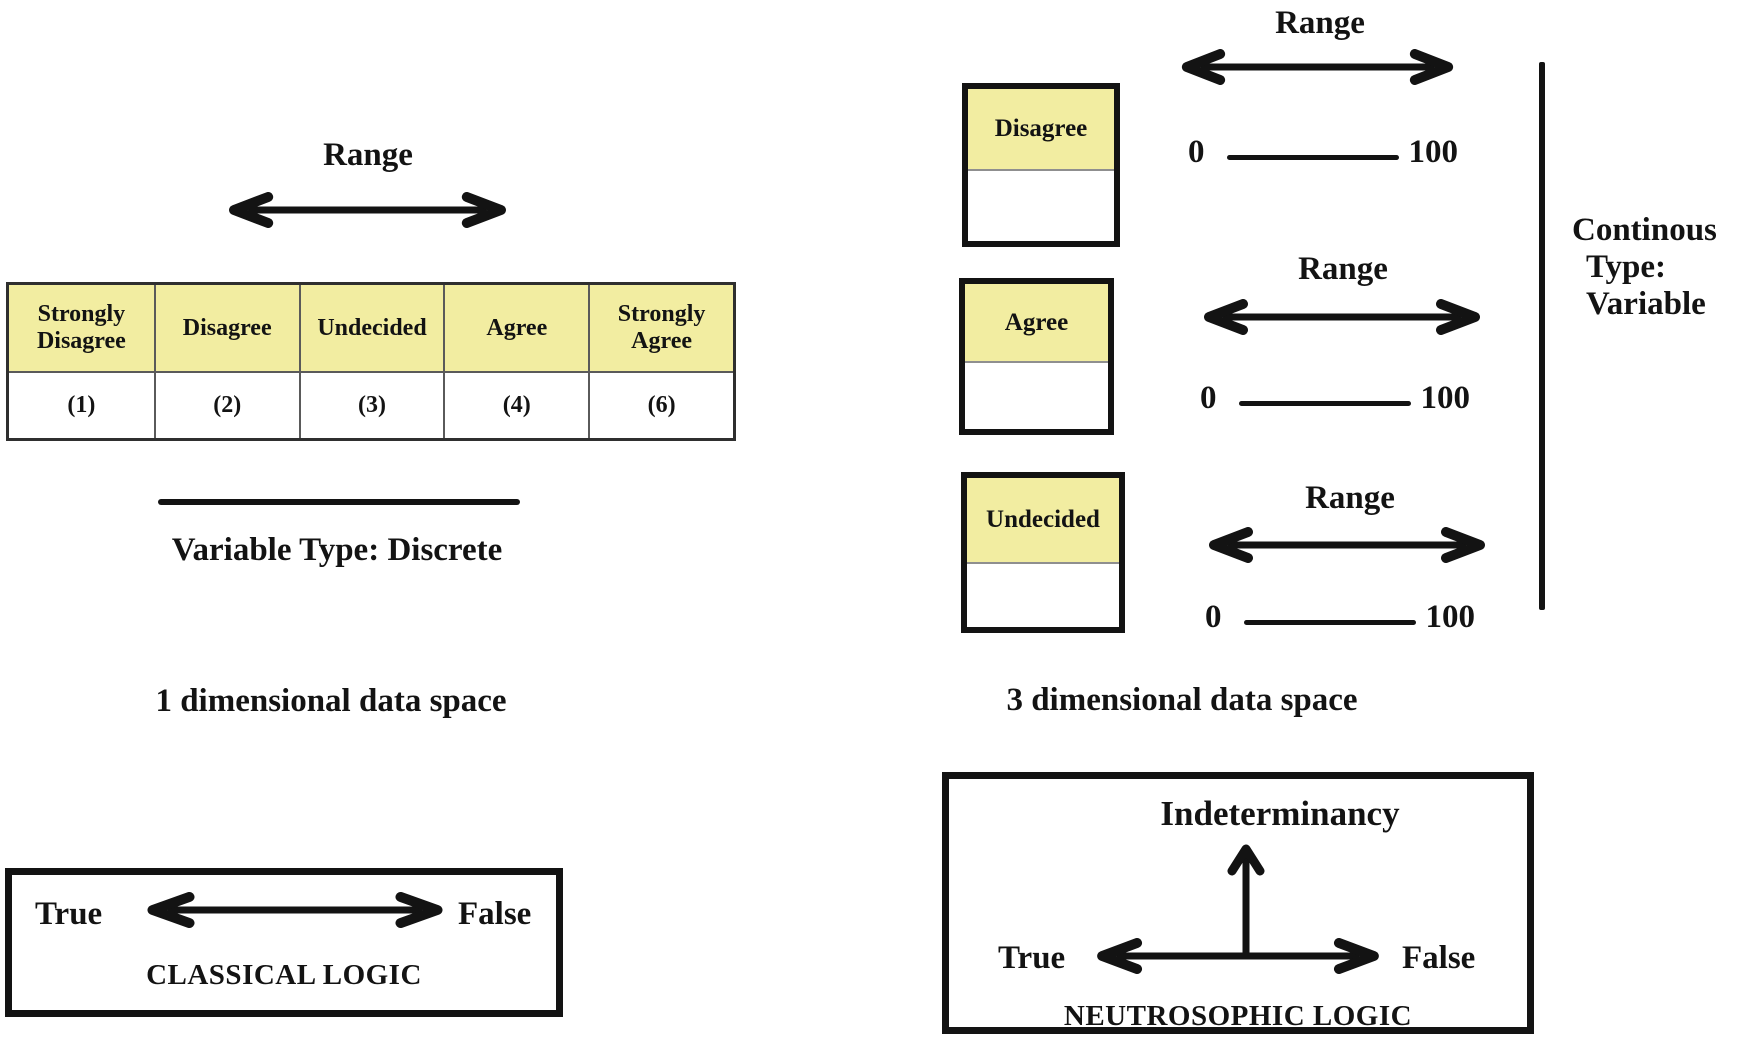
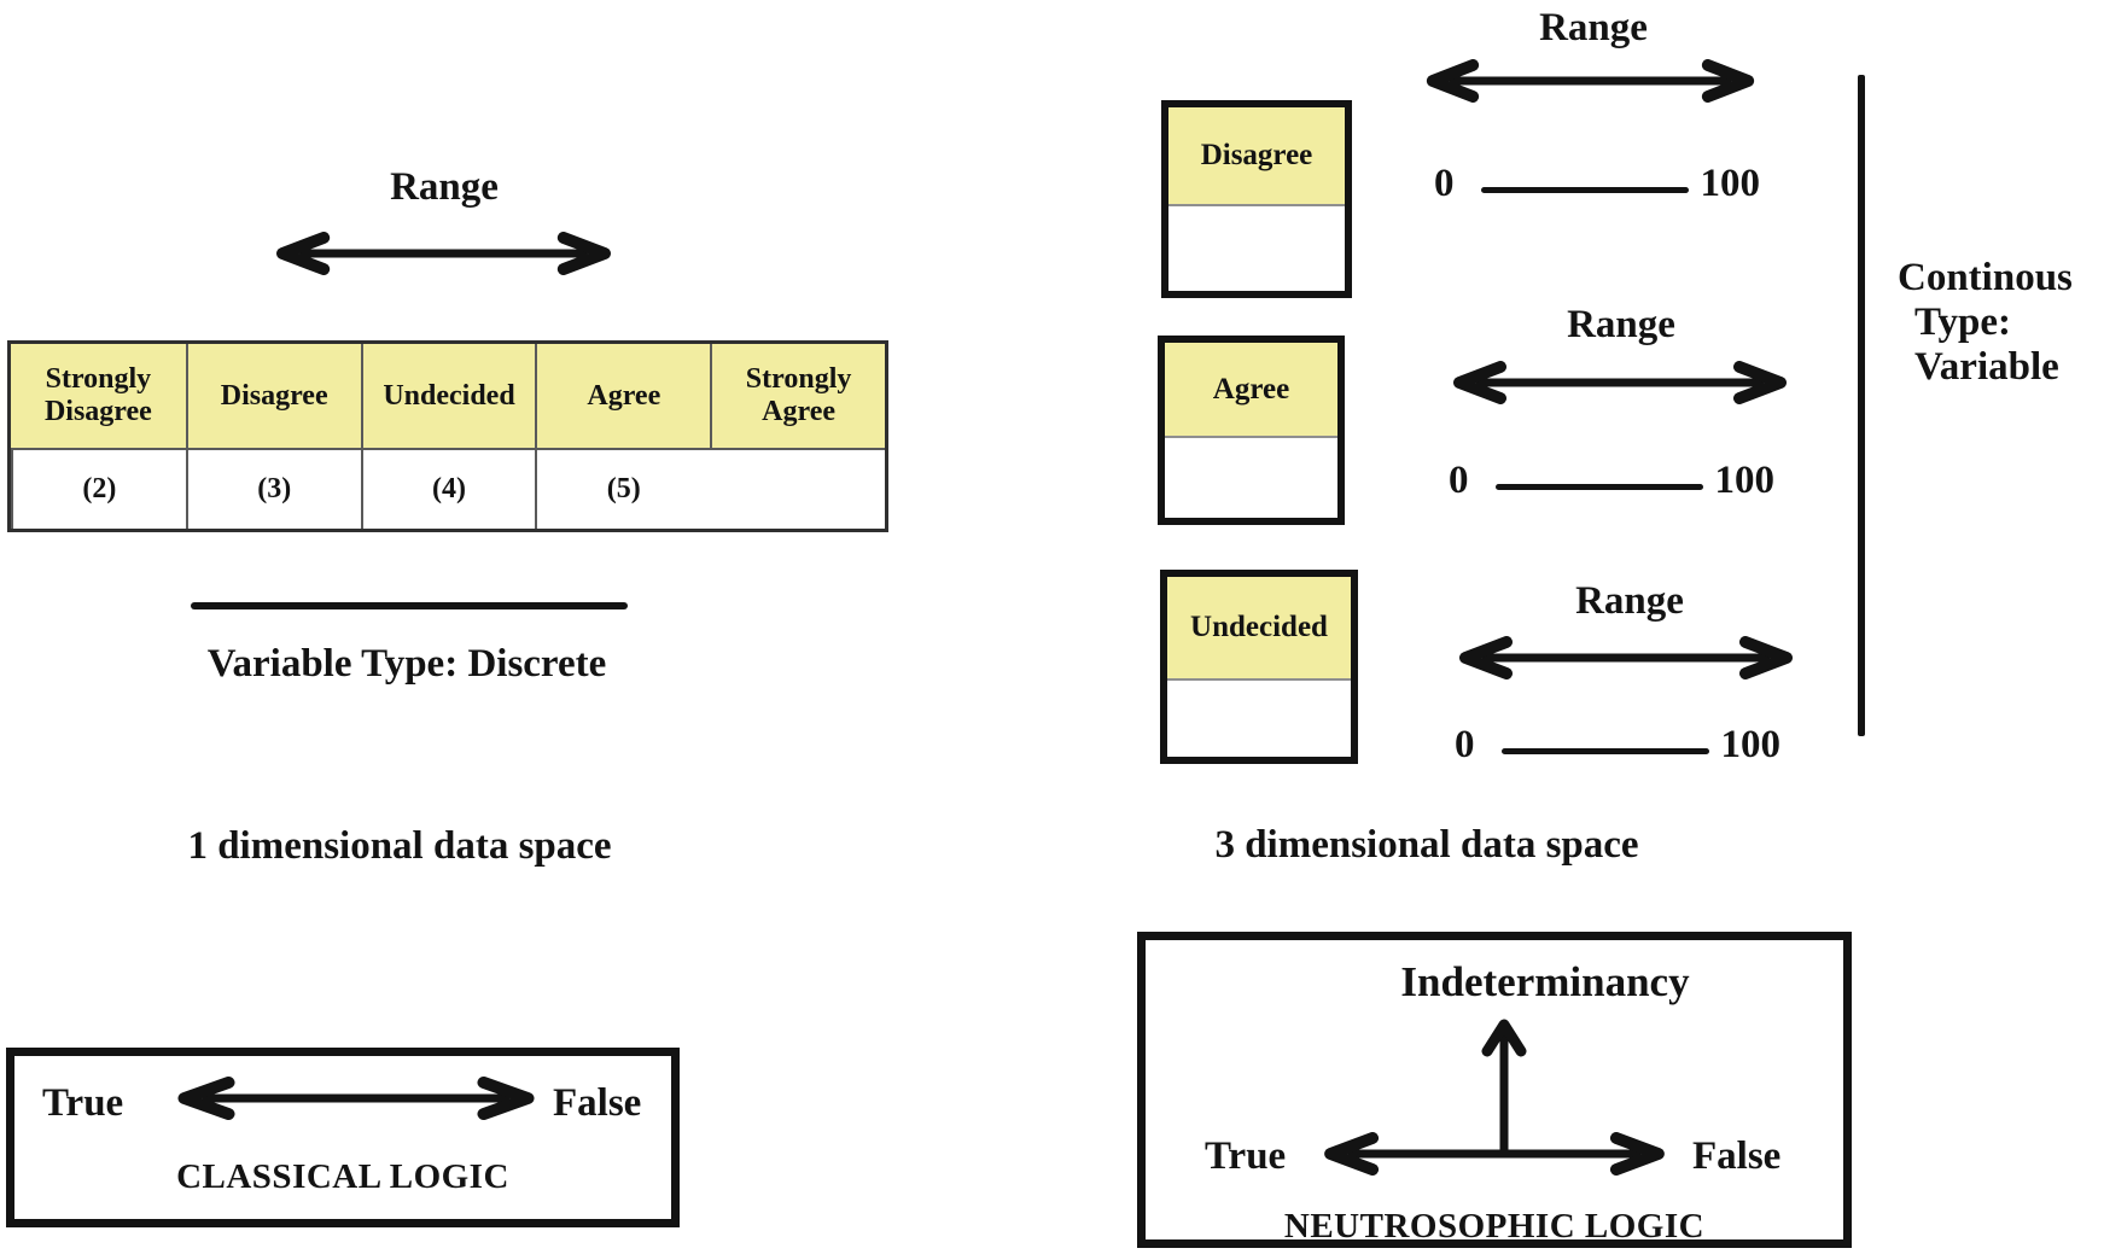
  Range
  Strongly Disagree
  Disagree
  Undecided
  Agree
  Strongly Agree
- (1)
  (2)
  (3)
  (4)
- (6)
+ (5)
  Variable Type: Discrete
  1 dimensional data space
  True
  False
  CLASSICAL LOGIC
  Range
  Disagree
  0
  100
  Range
  Agree
  0
  100
  Range
  Undecided
  0
  100
  Continous
  Type:
  Variable
  3 dimensional data space
  Indeterminancy
  True
  False
  NEUTROSOPHIC LOGIC
